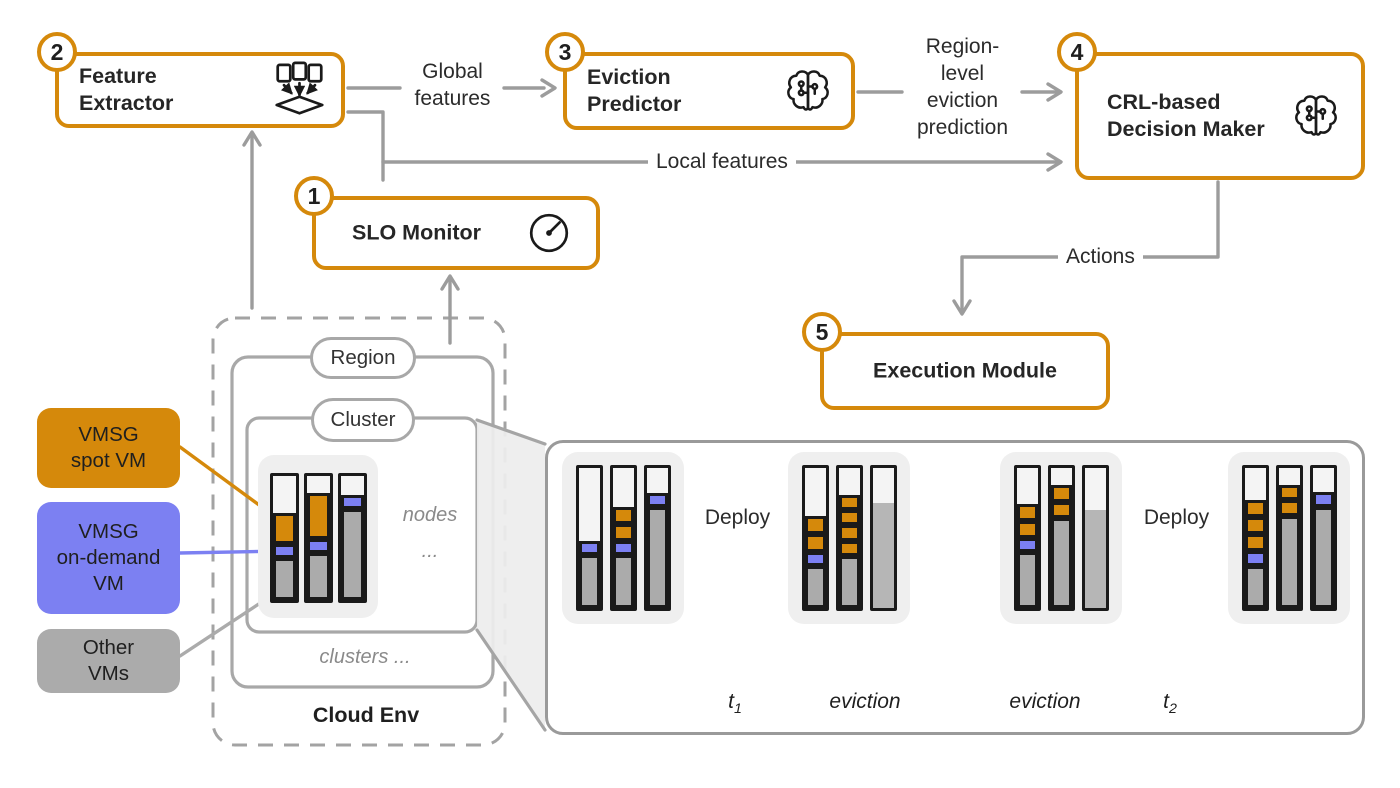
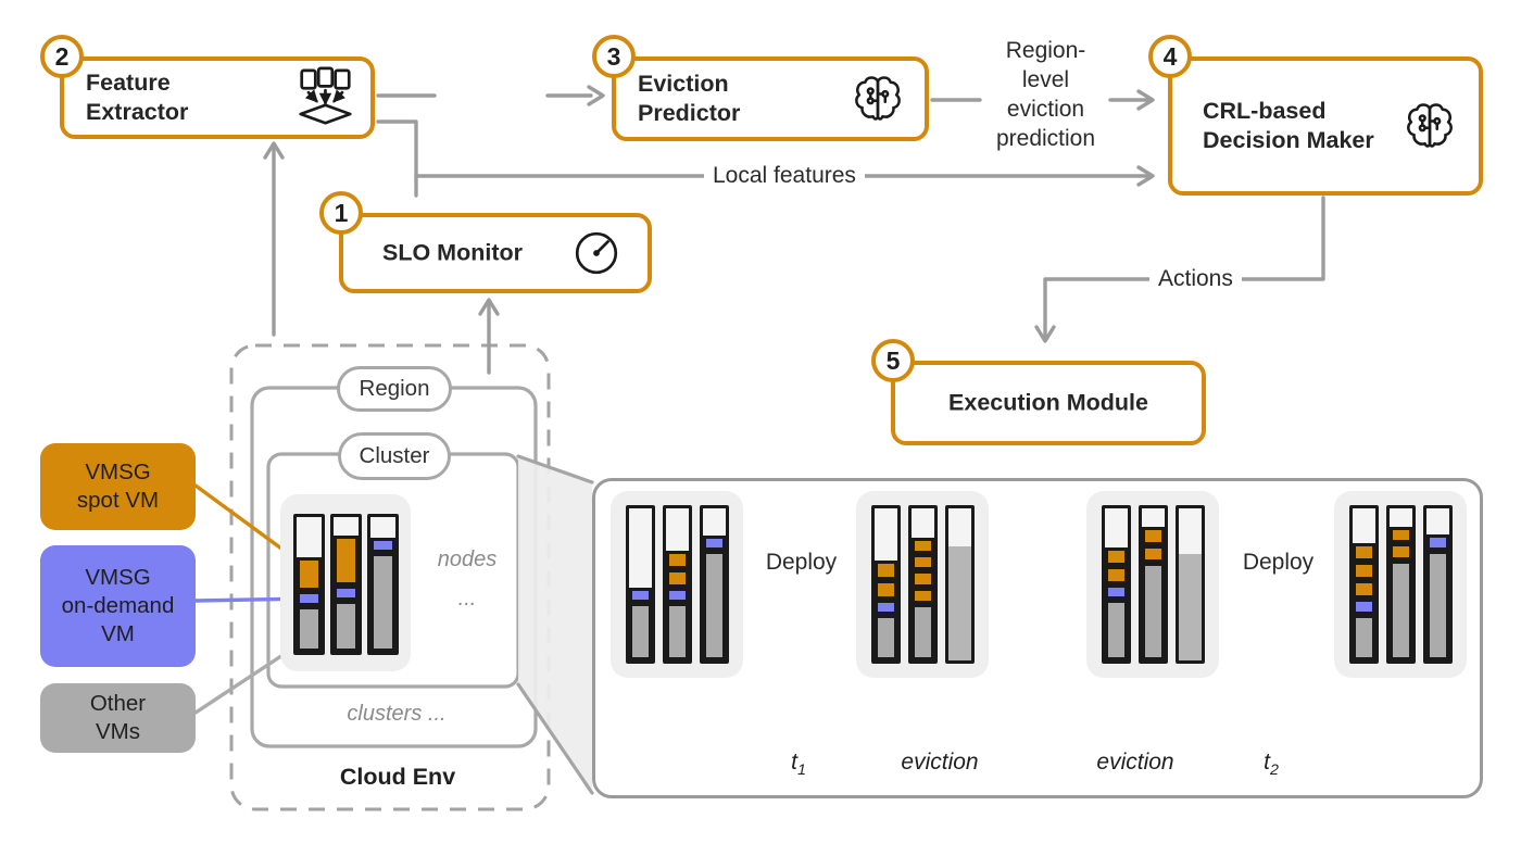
  2
  Feature
  Extractor
  3
  Eviction
  Predictor
  4
  CRL-based
  Decision Maker
  1
  SLO Monitor
  5
  Execution Module
- Global features
  Region-level eviction prediction
  Local features
  Actions
  Region
  Cluster
  nodes
  ...
  clusters ...
  Cloud Env
  VMSG
  spot VM
  VMSG
  on-demand
  VM
  Other
  VMs
  Deploy
  Deploy
  t1
  eviction
  eviction
  t2
